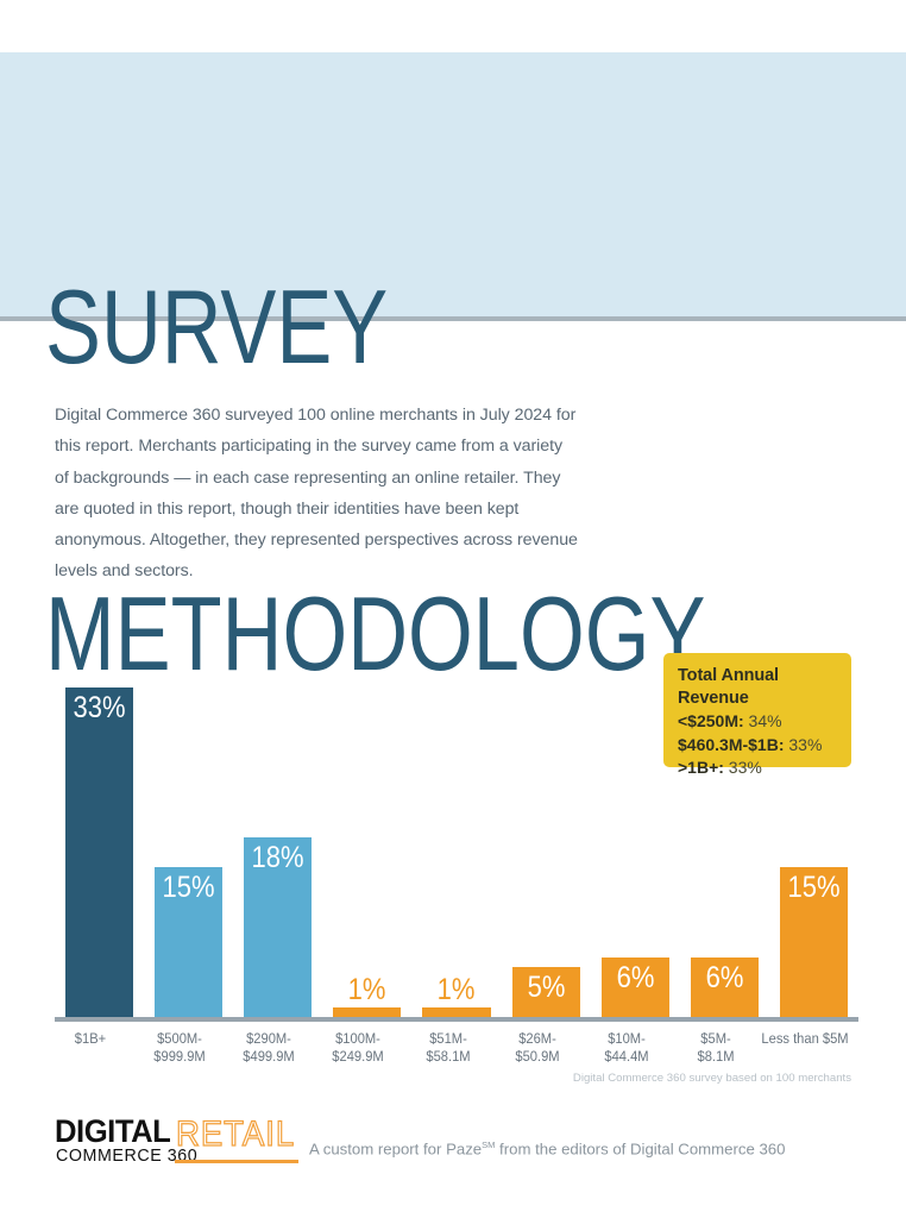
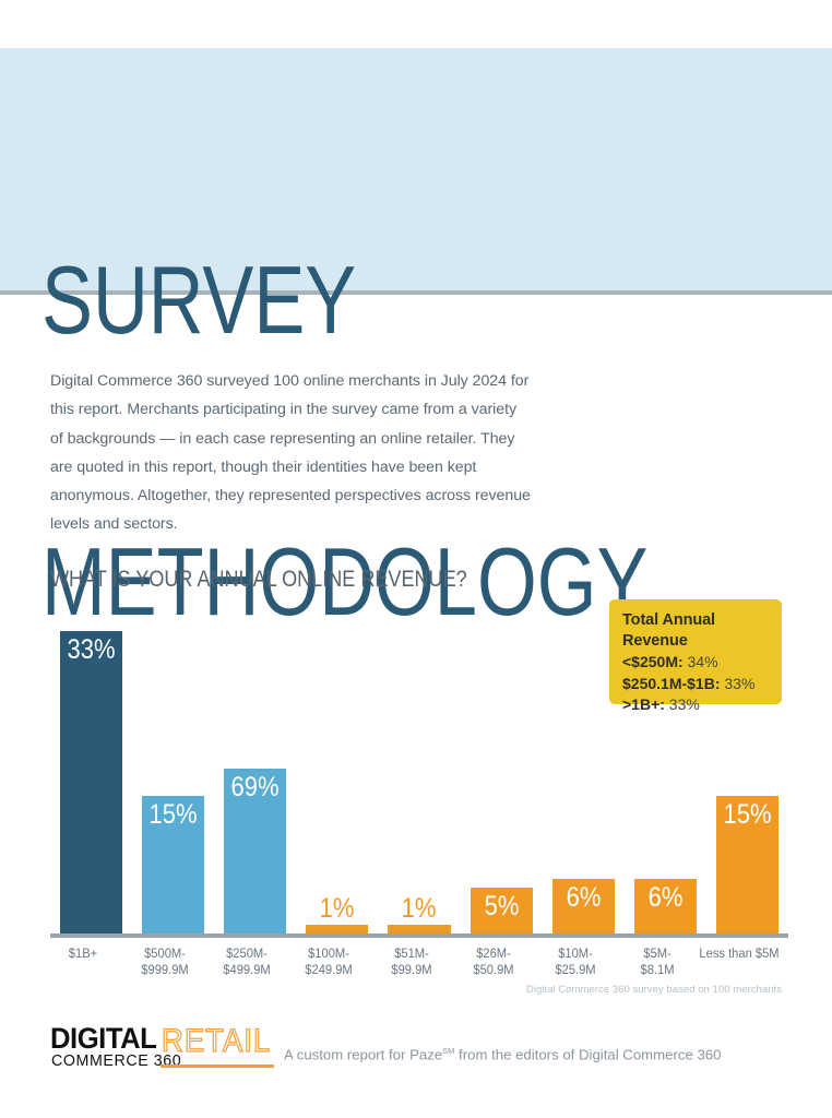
  SURVEY
  METHODOLOGY
  Digital Commerce 360 surveyed 100 online merchants in July 2024 for this report. Merchants participating in the survey came from a variety of backgrounds — in each case representing an online retailer. They are quoted in this report, though their identities have been kept anonymous. Altogether, they represented perspectives across revenue levels and sectors.
+ WHAT IS YOUR ANNUAL ONLINE REVENUE?
  33%
  15%
- 18%
+ 69%
  1%
  1%
  5%
  6%
  6%
  15%
  $1B+
  $500M-
  $999.9M
- $290M-
+ $250M-
  $499.9M
  $100M-
  $249.9M
  $51M-
- $58.1M
+ $99.9M
  $26M-
  $50.9M
  $10M-
- $44.4M
+ $25.9M
  $5M-
  $8.1M
  Less than $5M
  Total Annual Revenue
  <$250M: 34%
- $460.3M-$1B: 33%
+ $250.1M-$1B: 33%
  >1B+: 33%
  Digital Commerce 360 survey based on 100 merchants
  DIGITAL
  COMMERCE 360
  RETAIL
  A custom report for PazeSM from the editors of Digital Commerce 360
